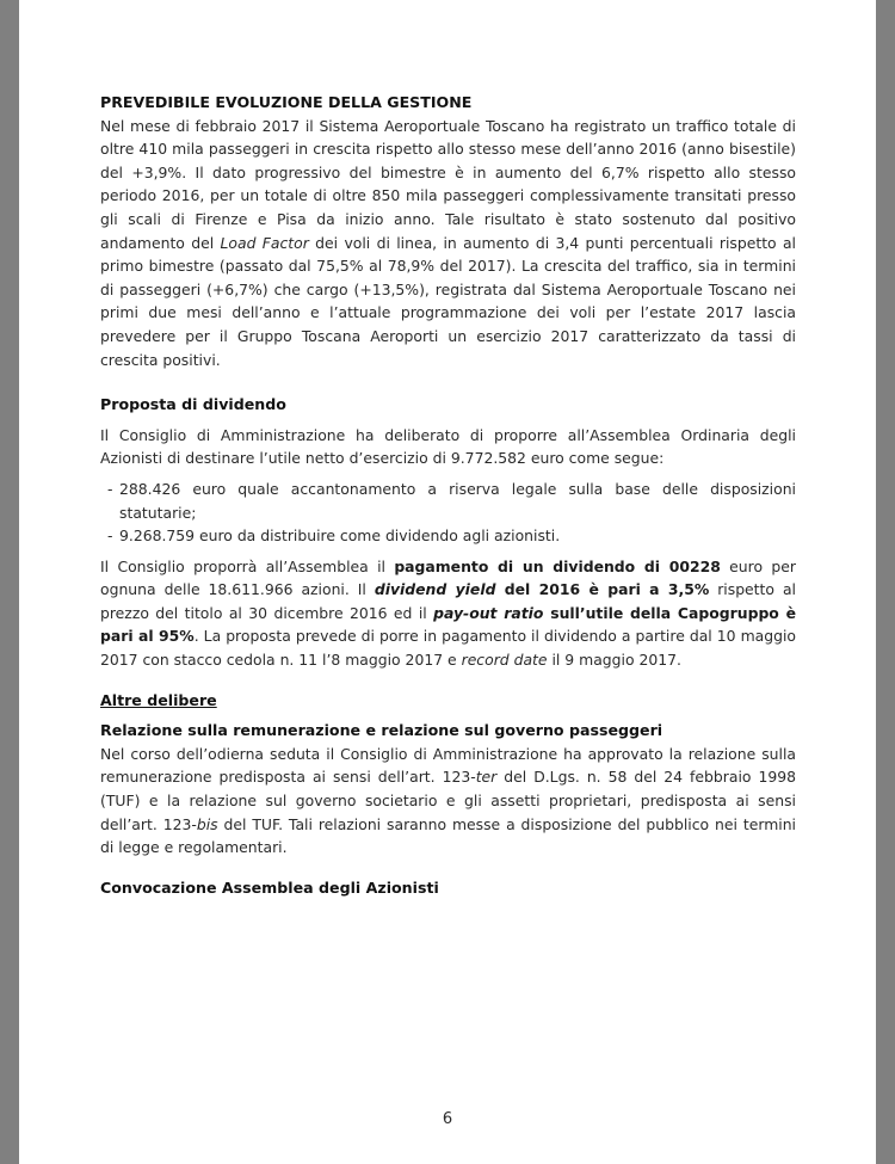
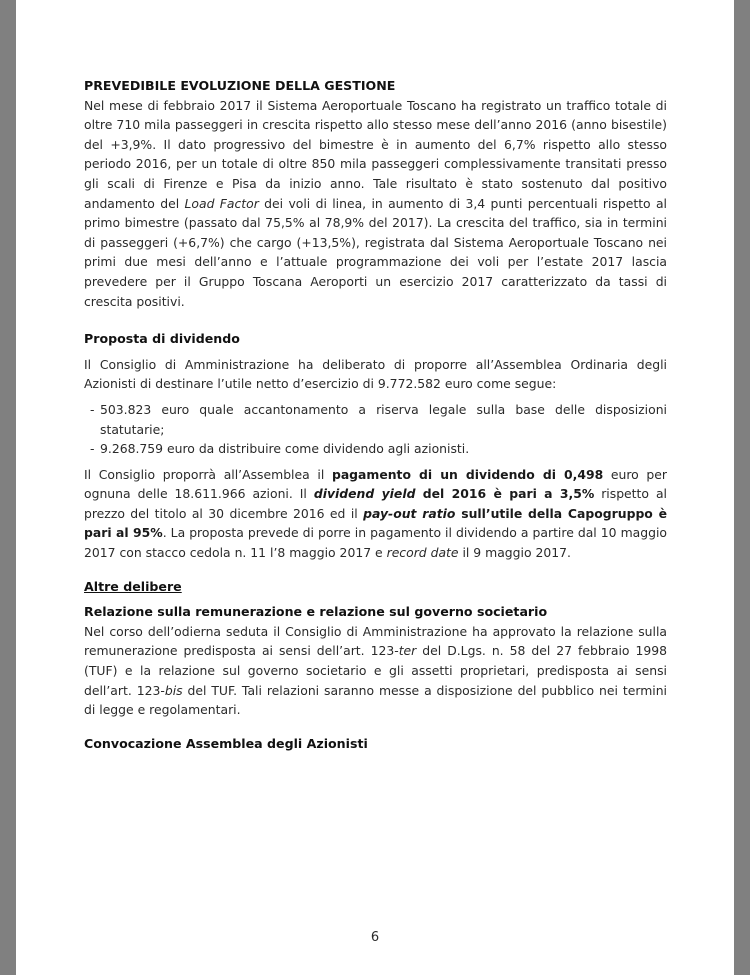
  PREVEDIBILE EVOLUZIONE DELLA GESTIONE
- Nel mese di febbraio 2017 il Sistema Aeroportuale Toscano ha registrato un traffico totale di oltre 410 mila passeggeri in crescita rispetto allo stesso mese dell’anno 2016 (anno bisestile) del +3,9%. Il dato progressivo del bimestre è in aumento del 6,7% rispetto allo stesso periodo 2016, per un totale di oltre 850 mila passeggeri complessivamente transitati presso gli scali di Firenze e Pisa da inizio anno. Tale risultato è stato sostenuto dal positivo andamento del Load Factor dei voli di linea, in aumento di 3,4 punti percentuali rispetto al primo bimestre (passato dal 75,5% al 78,9% del 2017). La crescita del traffico, sia in termini di passeggeri (+6,7%) che cargo (+13,5%), registrata dal Sistema Aeroportuale Toscano nei primi due mesi dell’anno e l’attuale programmazione dei voli per l’estate 2017 lascia prevedere per il Gruppo Toscana Aeroporti un esercizio 2017 caratterizzato da tassi di crescita positivi.
+ Nel mese di febbraio 2017 il Sistema Aeroportuale Toscano ha registrato un traffico totale di oltre 710 mila passeggeri in crescita rispetto allo stesso mese dell’anno 2016 (anno bisestile) del +3,9%. Il dato progressivo del bimestre è in aumento del 6,7% rispetto allo stesso periodo 2016, per un totale di oltre 850 mila passeggeri complessivamente transitati presso gli scali di Firenze e Pisa da inizio anno. Tale risultato è stato sostenuto dal positivo andamento del Load Factor dei voli di linea, in aumento di 3,4 punti percentuali rispetto al primo bimestre (passato dal 75,5% al 78,9% del 2017). La crescita del traffico, sia in termini di passeggeri (+6,7%) che cargo (+13,5%), registrata dal Sistema Aeroportuale Toscano nei primi due mesi dell’anno e l’attuale programmazione dei voli per l’estate 2017 lascia prevedere per il Gruppo Toscana Aeroporti un esercizio 2017 caratterizzato da tassi di crescita positivi.
  Proposta di dividendo
  Il Consiglio di Amministrazione ha deliberato di proporre all’Assemblea Ordinaria degli Azionisti di destinare l’utile netto d’esercizio di 9.772.582 euro come segue:
  -
- 288.426 euro quale accantonamento a riserva legale sulla base delle disposizioni statutarie;
+ 503.823 euro quale accantonamento a riserva legale sulla base delle disposizioni statutarie;
  -
  9.268.759 euro da distribuire come dividendo agli azionisti.
- Il Consiglio proporrà all’Assemblea il pagamento di un dividendo di 00228 euro per ognuna delle 18.611.966 azioni. Il dividend yield del 2016 è pari a 3,5% rispetto al prezzo del titolo al 30 dicembre 2016 ed il pay-out ratio sull’utile della Capogruppo è pari al 95%. La proposta prevede di porre in pagamento il dividendo a partire dal 10 maggio 2017 con stacco cedola n. 11 l’8 maggio 2017 e record date il 9 maggio 2017.
+ Il Consiglio proporrà all’Assemblea il pagamento di un dividendo di 0,498 euro per ognuna delle 18.611.966 azioni. Il dividend yield del 2016 è pari a 3,5% rispetto al prezzo del titolo al 30 dicembre 2016 ed il pay-out ratio sull’utile della Capogruppo è pari al 95%. La proposta prevede di porre in pagamento il dividendo a partire dal 10 maggio 2017 con stacco cedola n. 11 l’8 maggio 2017 e record date il 9 maggio 2017.
  Altre delibere
- Relazione sulla remunerazione e relazione sul governo passeggeri
+ Relazione sulla remunerazione e relazione sul governo societario
- Nel corso dell’odierna seduta il Consiglio di Amministrazione ha approvato la relazione sulla remunerazione predisposta ai sensi dell’art. 123-ter del D.Lgs. n. 58 del 24 febbraio 1998 (TUF) e la relazione sul governo societario e gli assetti proprietari, predisposta ai sensi dell’art. 123-bis del TUF. Tali relazioni saranno messe a disposizione del pubblico nei termini di legge e regolamentari.
+ Nel corso dell’odierna seduta il Consiglio di Amministrazione ha approvato la relazione sulla remunerazione predisposta ai sensi dell’art. 123-ter del D.Lgs. n. 58 del 27 febbraio 1998 (TUF) e la relazione sul governo societario e gli assetti proprietari, predisposta ai sensi dell’art. 123-bis del TUF. Tali relazioni saranno messe a disposizione del pubblico nei termini di legge e regolamentari.
  Convocazione Assemblea degli Azionisti
  6
